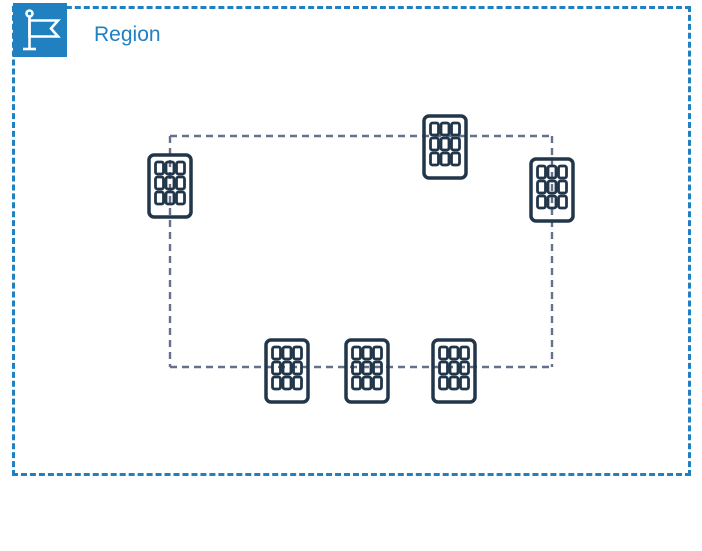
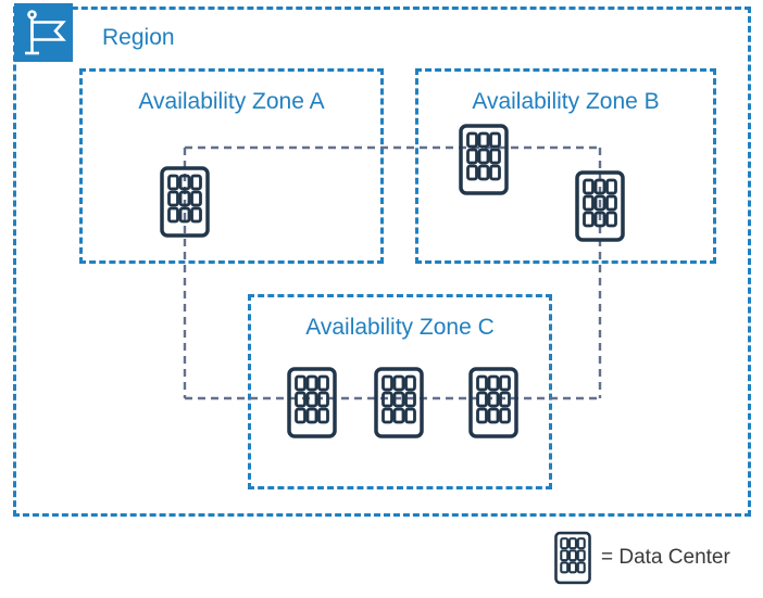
  Region
+ Availability Zone A
+ Availability Zone B
+ Availability Zone C
+ = Data Center
